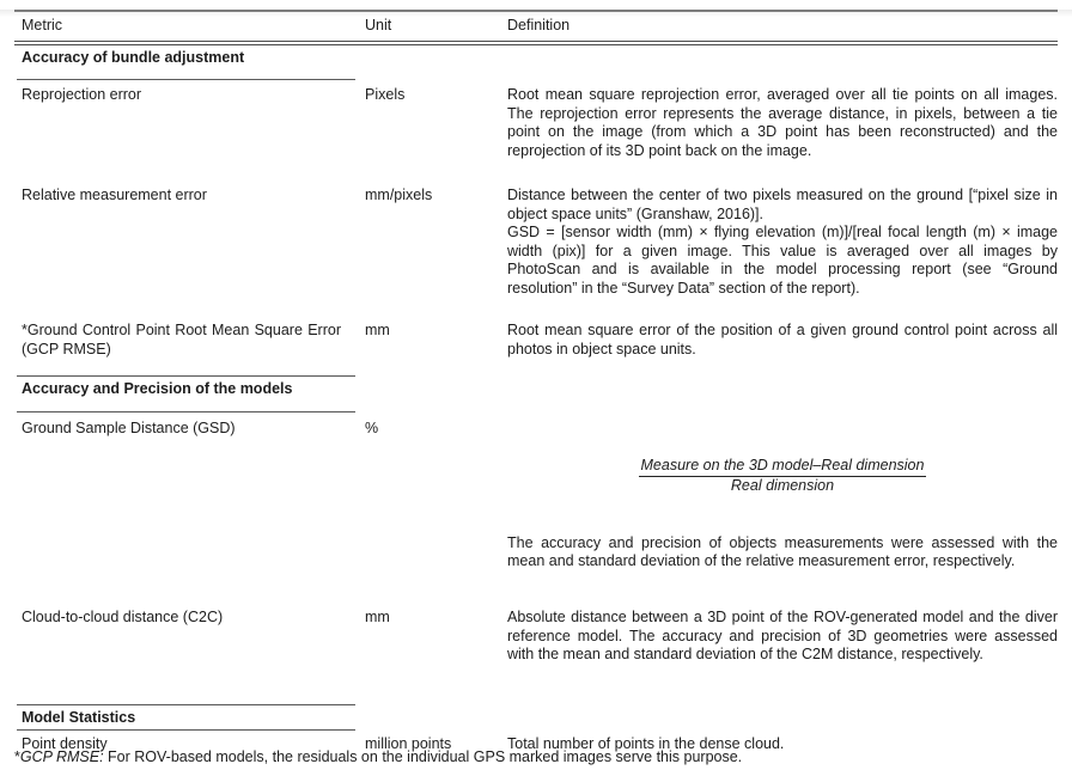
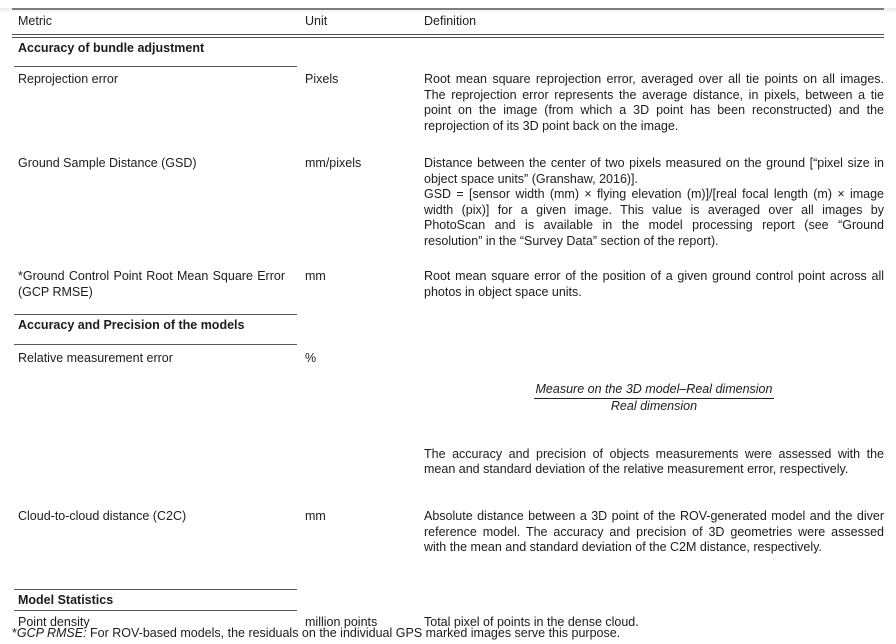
  Metric
  Unit
  Definition
  Accuracy of bundle adjustment
  Reprojection error
  Pixels
  Root mean square reprojection error, averaged over all tie points on all images. The reprojection error represents the average distance, in pixels, between a tie point on the image (from which a 3D point has been reconstructed) and the reprojection of its 3D point back on the image.
- Relative measurement error
+ Ground Sample Distance (GSD)
  mm/pixels
  Distance between the center of two pixels measured on the ground [“pixel size in object space units” (Granshaw, 2016)].
  GSD = [sensor width (mm) × flying elevation (m)]/[real focal length (m) × image width (pix)] for a given image. This value is averaged over all images by PhotoScan and is available in the model processing report (see “Ground resolution” in the “Survey Data” section of the report).
  *Ground Control Point Root Mean Square Error (GCP RMSE)
  mm
  Root mean square error of the position of a given ground control point across all photos in object space units.
  Accuracy and Precision of the models
- Ground Sample Distance (GSD)
+ Relative measurement error
  %
  Measure on the 3D model–Real dimension
  Real dimension
  The accuracy and precision of objects measurements were assessed with the mean and standard deviation of the relative measurement error, respectively.
  Cloud-to-cloud distance (C2C)
  mm
  Absolute distance between a 3D point of the ROV-generated model and the diver reference model. The accuracy and precision of 3D geometries were assessed with the mean and standard deviation of the C2M distance, respectively.
  Model Statistics
  Point density
  million points
- Total number of points in the dense cloud.
+ Total pixel of points in the dense cloud.
  *GCP RMSE: For ROV-based models, the residuals on the individual GPS marked images serve this purpose.
